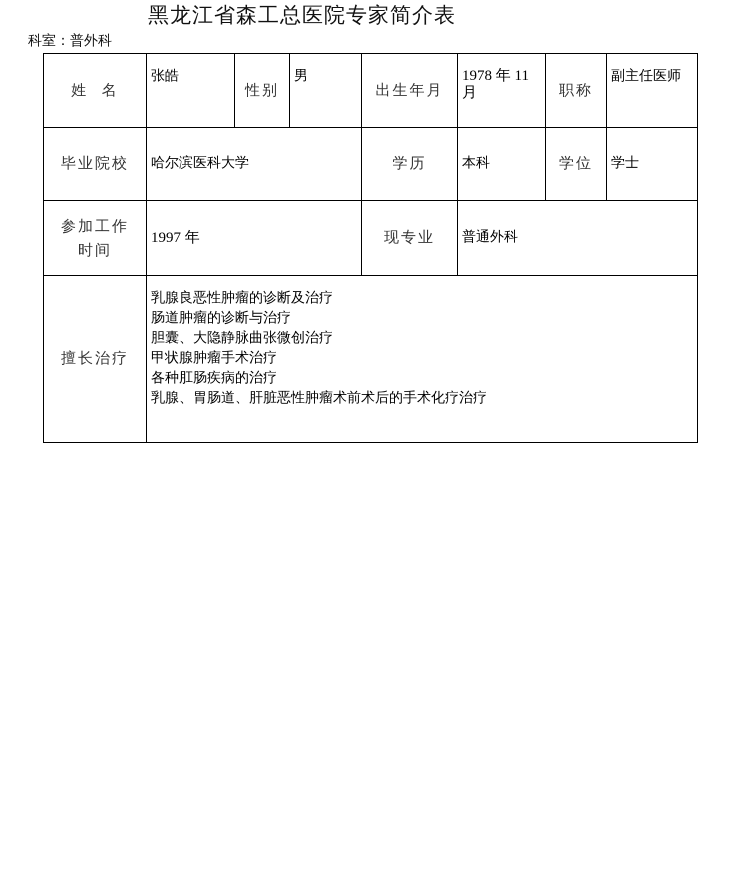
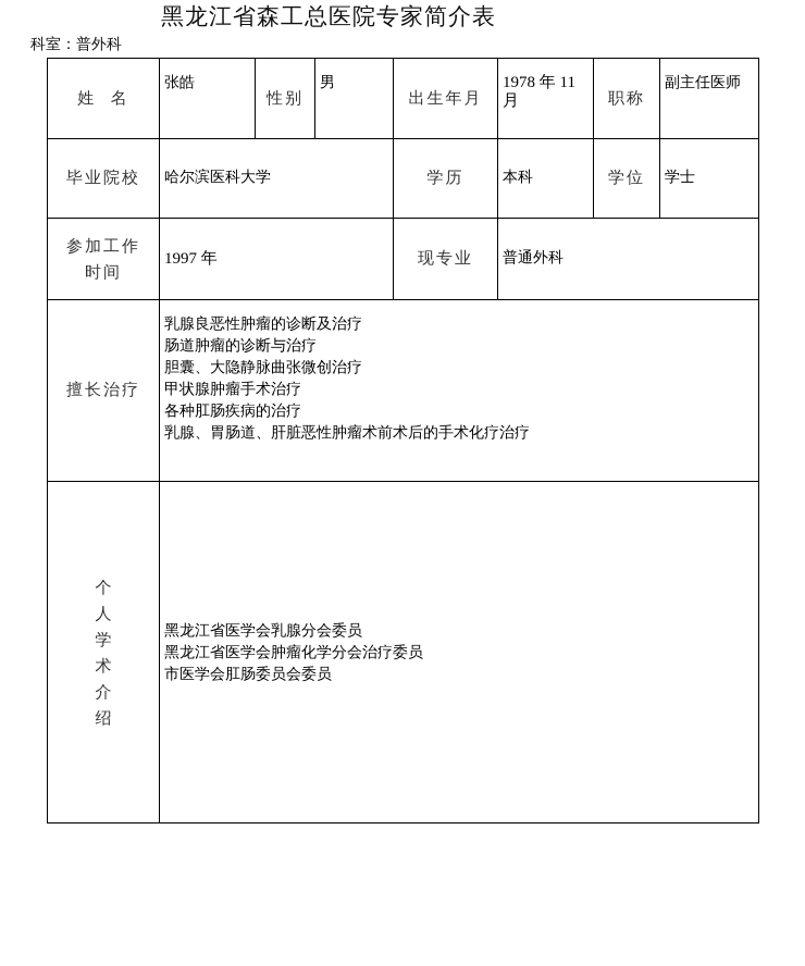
  黑龙江省森工总医院专家简介表
  科室：普外科
  姓 名	张皓	性别	男	出生年月	1978 年 11 月	职称	副主任医师
  毕业院校	哈尔滨医科大学	学历	本科	学位	学士
  参加工作时间	1997 年	现专业	普通外科
  擅长治疗	乳腺良恶性肿瘤的诊断及治疗 肠道肿瘤的诊断与治疗 胆囊、大隐静脉曲张微创治疗 甲状腺肿瘤手术治疗 各种肛肠疾病的治疗 乳腺、胃肠道、肝脏恶性肿瘤术前术后的手术化疗治疗
+ 个人学术介绍	黑龙江省医学会乳腺分会委员 黑龙江省医学会肿瘤化学分会治疗委员 市医学会肛肠委员会委员
